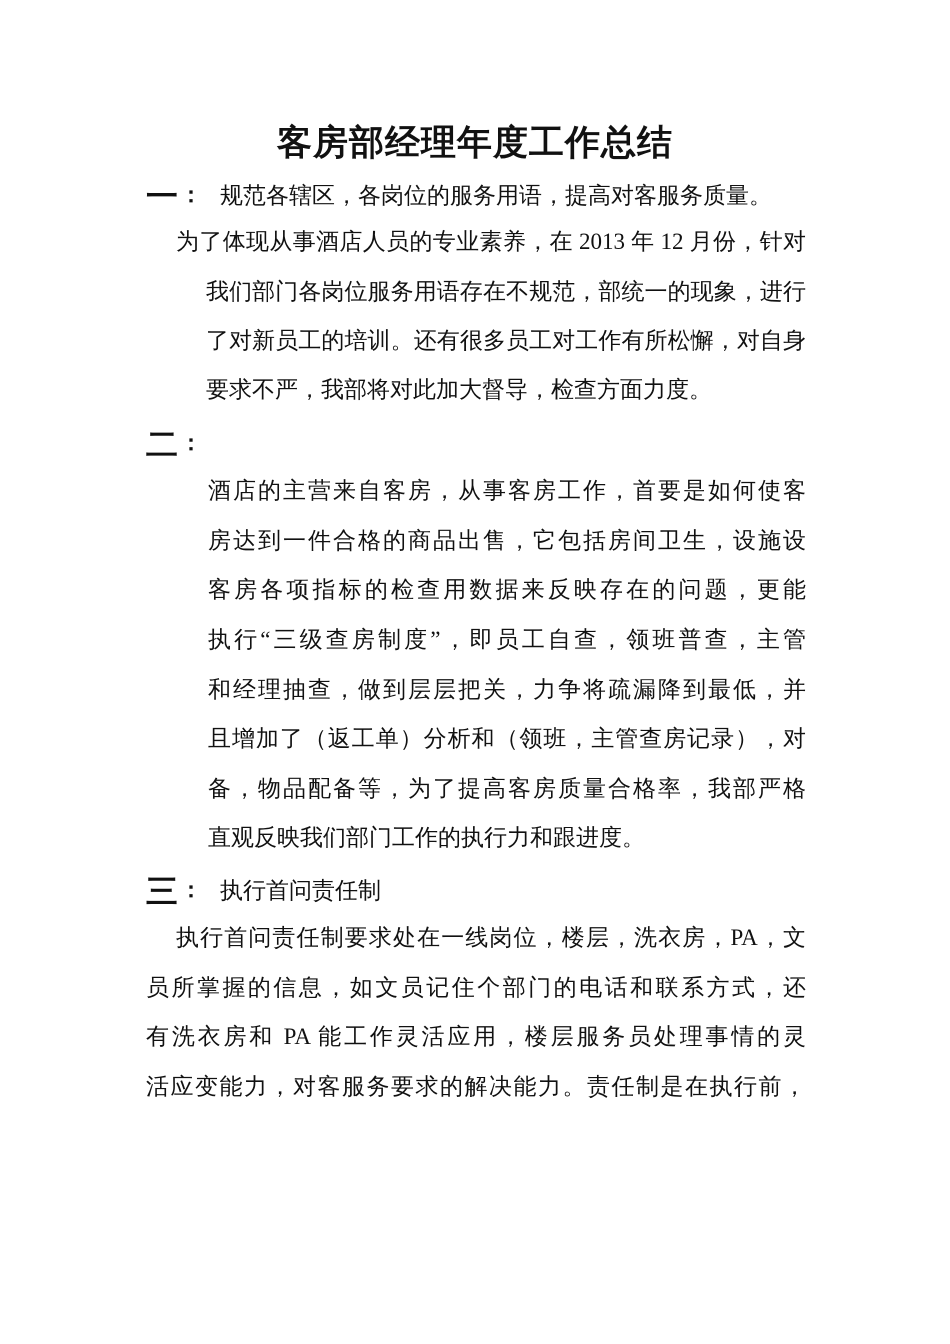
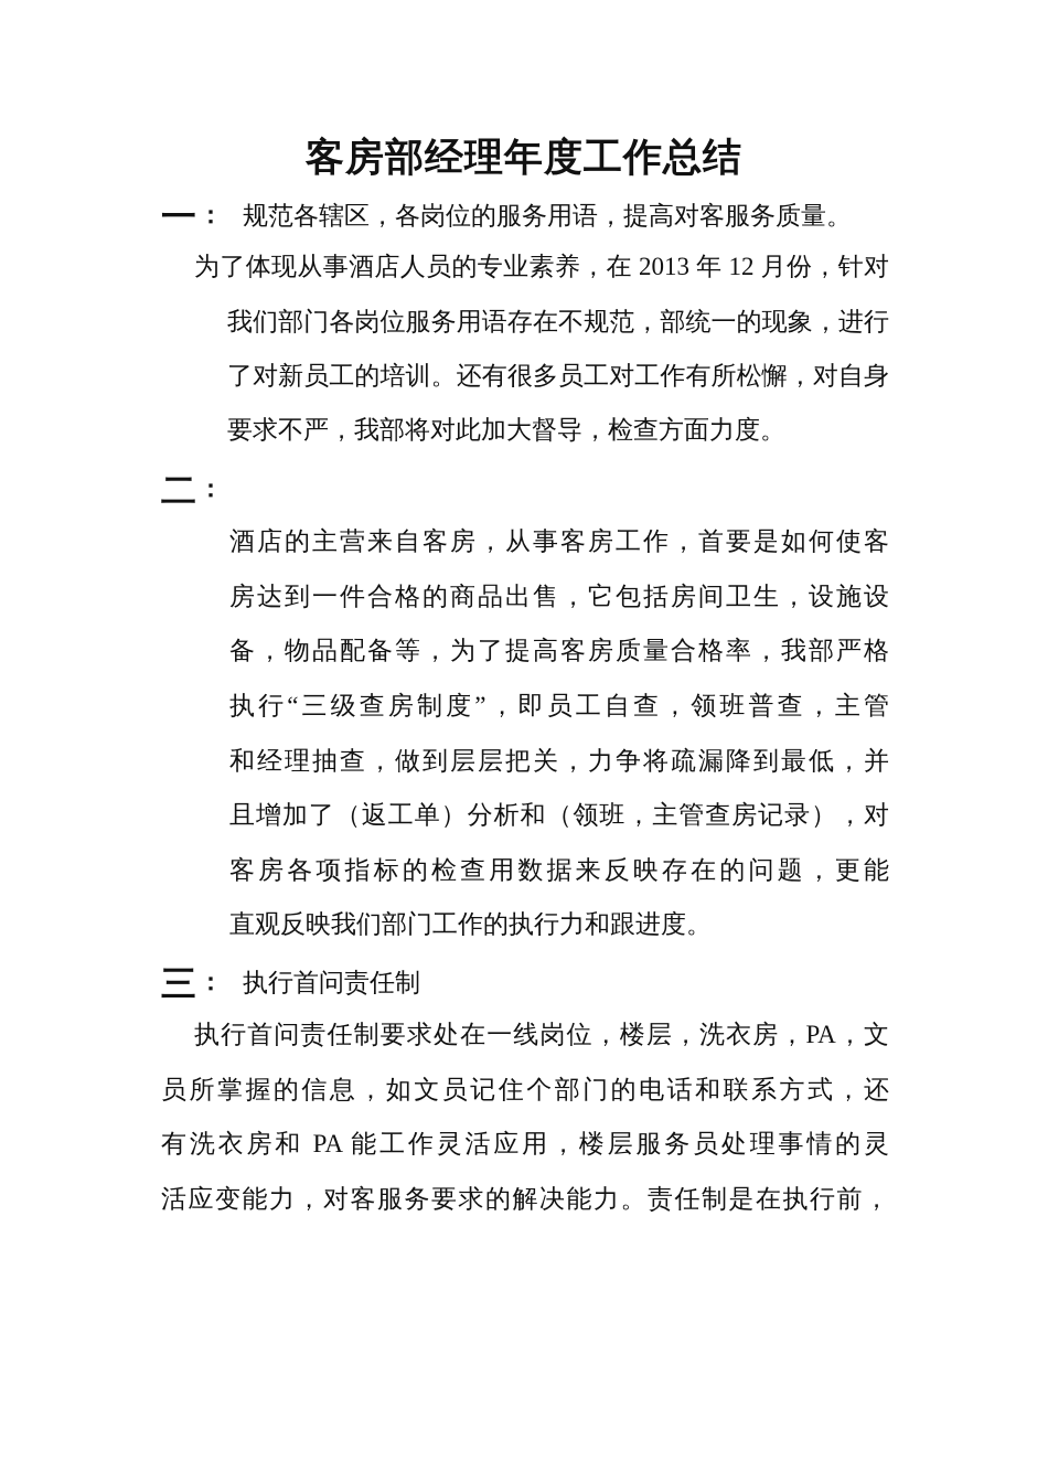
  客房部经理年度工作总结
  一
  ：
  规范各辖区，各岗位的服务用语，提高对客服务质量。
  为了体现从事酒店人员的专业素养，在 2013 年 12 月份，针对
  我们部门各岗位服务用语存在不规范，部统一的现象，进行
  了对新员工的培训。还有很多员工对工作有所松懈，对自身
  要求不严，我部将对此加大督导，检查方面力度。
  二
  ：
  酒店的主营来自客房，从事客房工作，首要是如何使客
  房达到一件合格的商品出售，它包括房间卫生，设施设
- 客房各项指标的检查用数据来反映存在的问题，更能
+ 备，物品配备等，为了提高客房质量合格率，我部严格
  执行“三级查房制度”，即员工自查，领班普查，主管
  和经理抽查，做到层层把关，力争将疏漏降到最低，并
  且增加了（返工单）分析和（领班，主管查房记录），对
- 备，物品配备等，为了提高客房质量合格率，我部严格
+ 客房各项指标的检查用数据来反映存在的问题，更能
  直观反映我们部门工作的执行力和跟进度。
  三
  ：
  执行首问责任制
  执行首问责任制要求处在一线岗位，楼层，洗衣房，PA，文
  员所掌握的信息，如文员记住个部门的电话和联系方式，还
  有洗衣房和 PA 能工作灵活应用，楼层服务员处理事情的灵
  活应变能力，对客服务要求的解决能力。责任制是在执行前，
